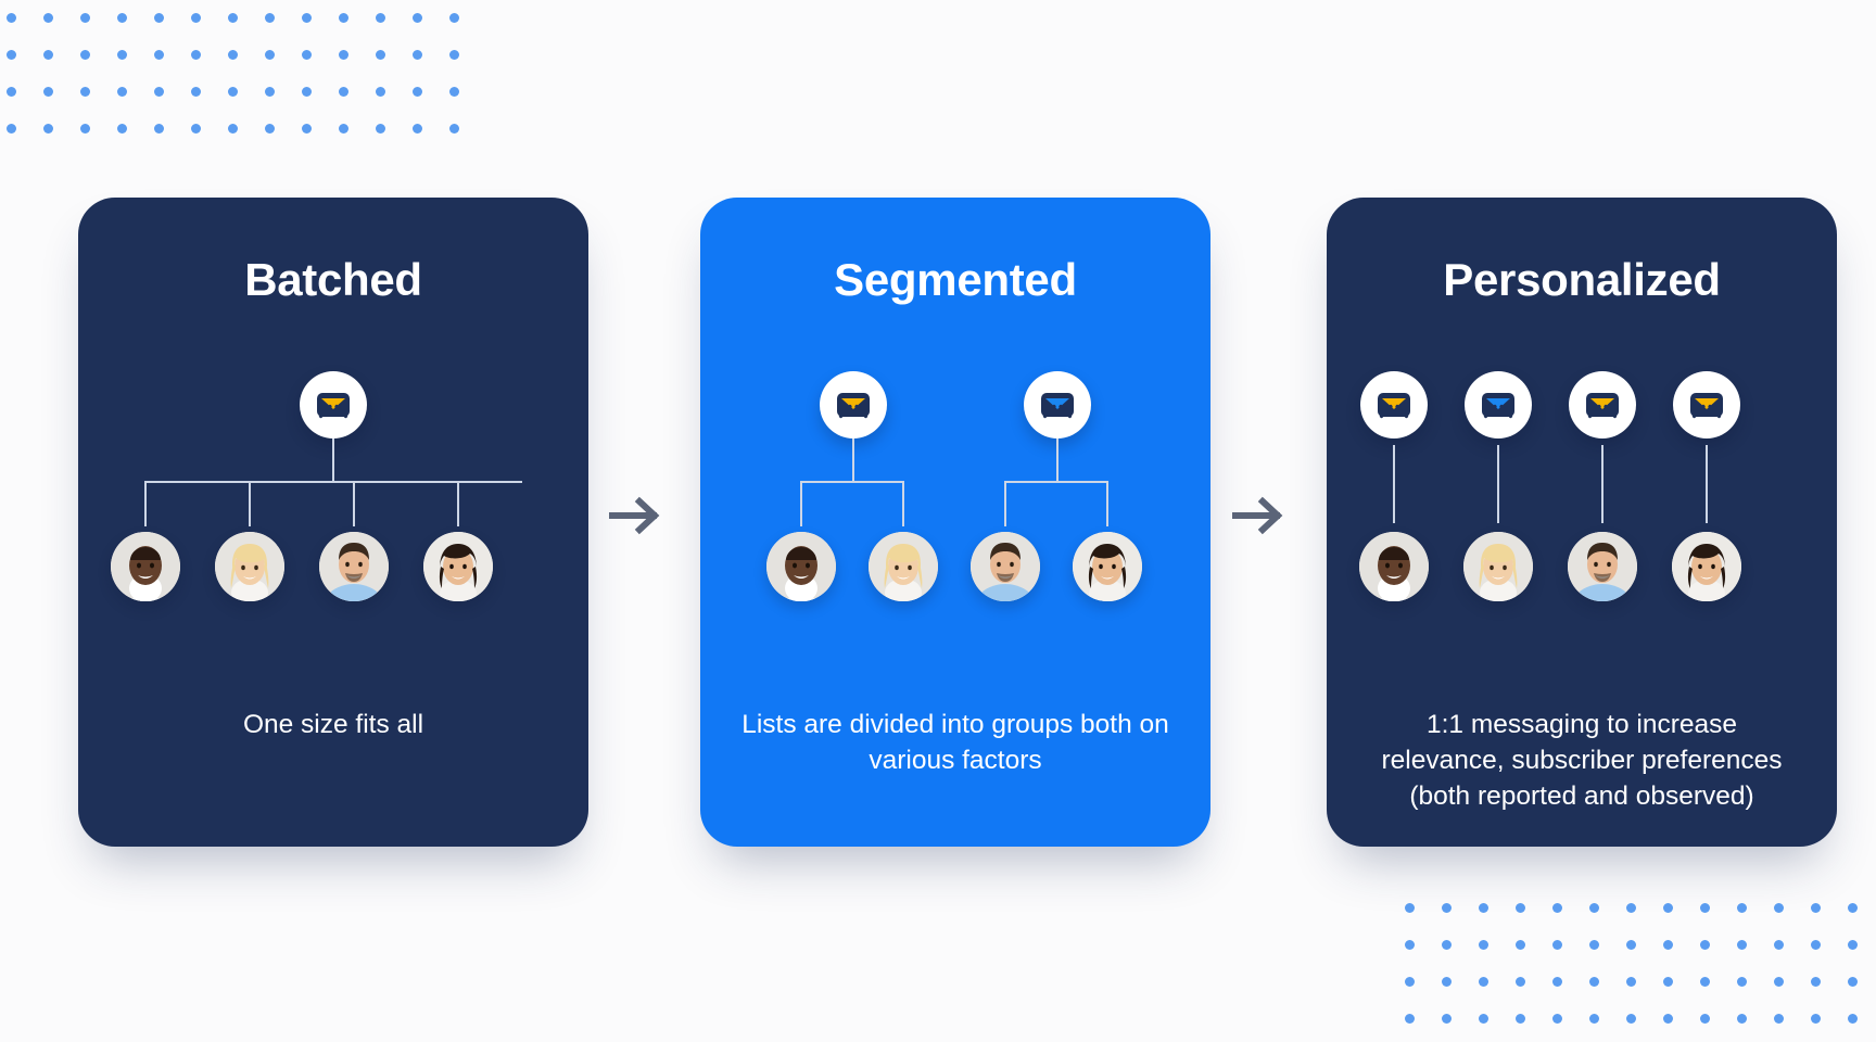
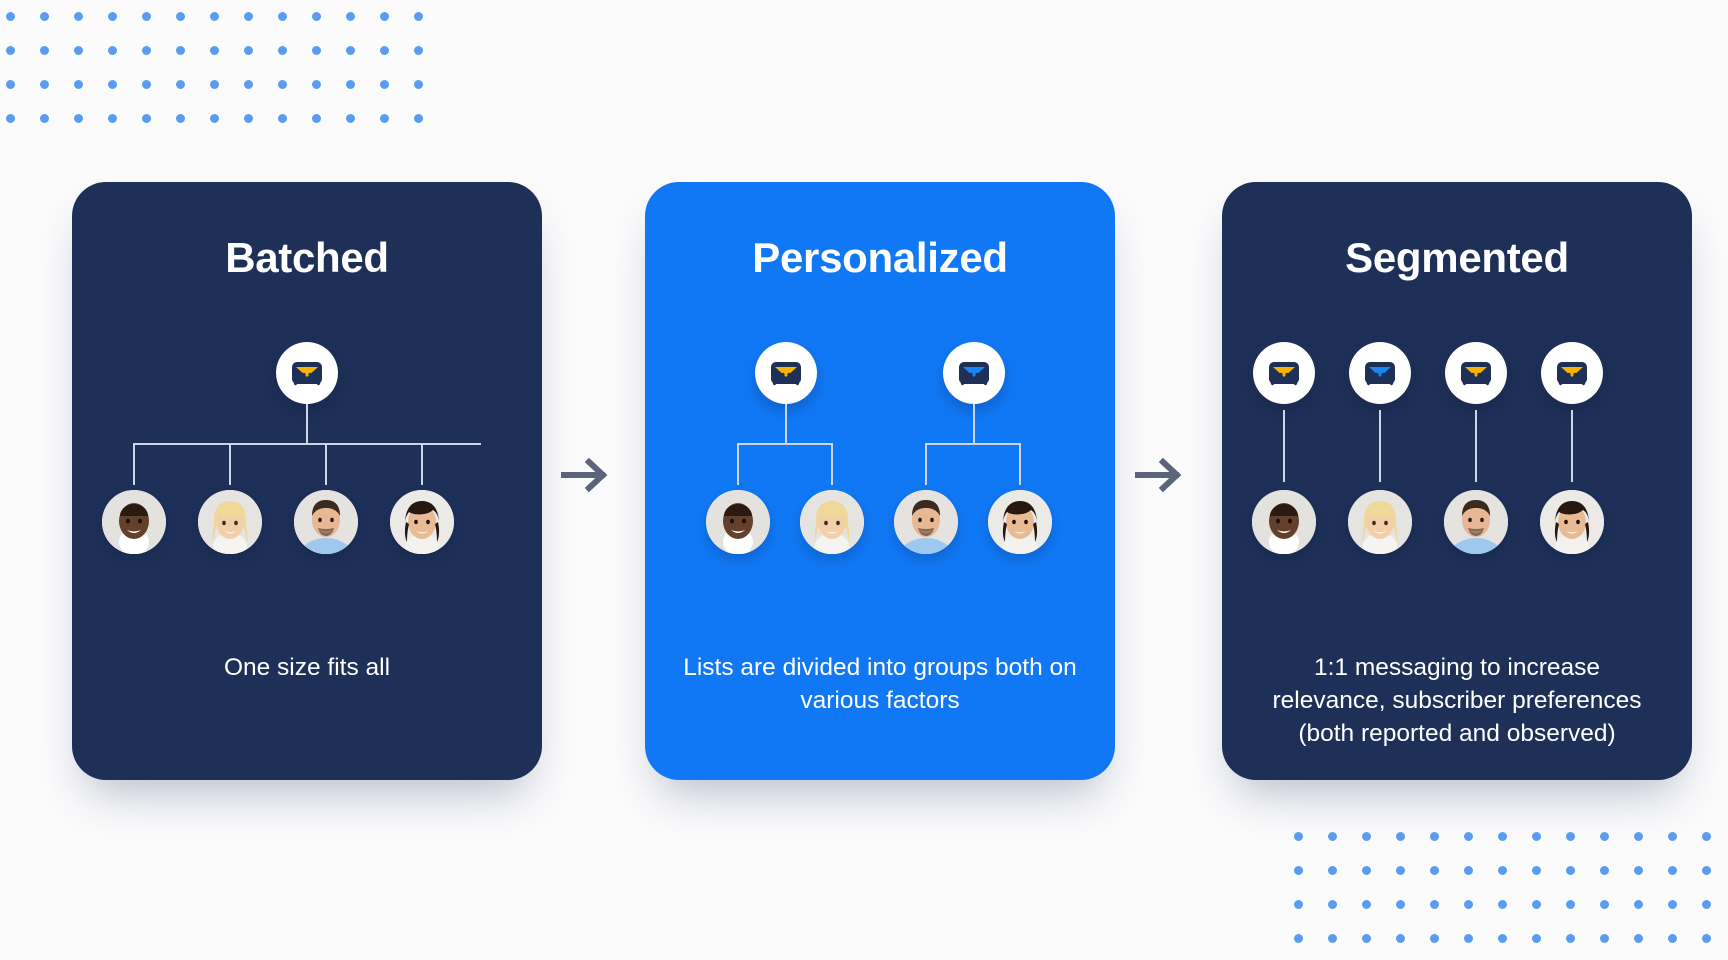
  Batched
  One size fits all
- Segmented
+ Personalized
  Lists are divided into groups both on various factors
- Personalized
+ Segmented
  1:1 messaging to increase relevance, subscriber preferences (both reported and observed)
